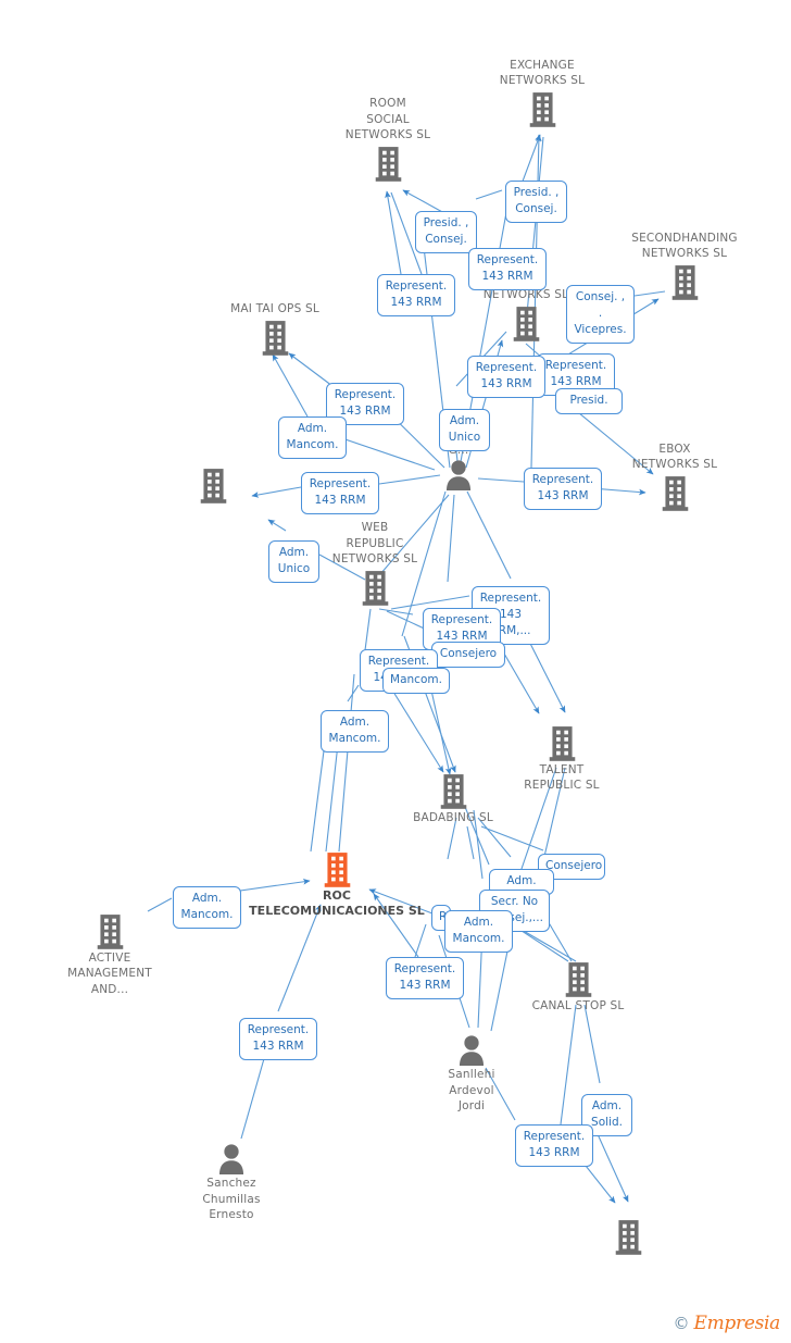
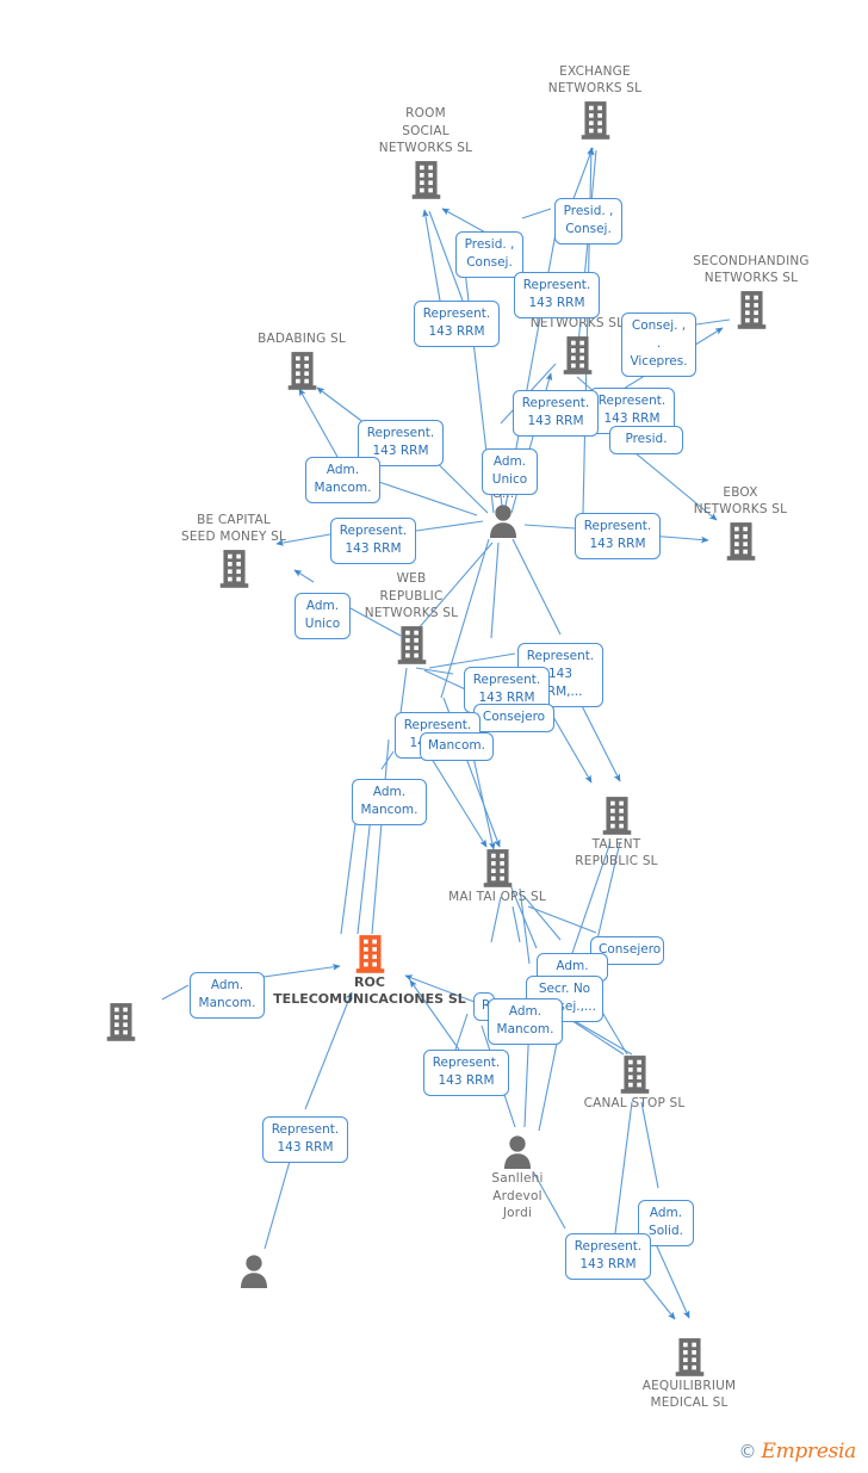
  EXCHANGE
  NETWORKS SL
  ROOM
  SOCIAL
  NETWORKS SL
  SECONDHANDING
  NETWORKS SL
- MAI TAI OPS SL
+ BADABING SL
  NETWORKS S
+ BE CAPITAL
+ SEED MONEY SL
  EBOX
  NETWORKS SL
  WEB
  REPUBLIC
  NETWORKS SL
  TALENT
  REPUBLIC SL
- BADABING SL
+ MAI TAI OPS SL
  ROC
  TELECOMUNICACIONES SL
- ACTIVE
- MANAGEMENT
- AND...
  CANAL STOP SL
+ AEQUILIBRIUM
+ MEDICAL SL
  Sanllehi
  Ardevol
  Jordi
- Sanchez
- Chumillas
- Ernesto
  Presid. ,
  Consej.
  Presid. ,
  Consej.
  Represent.
  143 RRM
  Represent.
  143 RRM
  Consej. ,
  . Vicepres.
  Represent.
  143 RRM
  Represent.
  143 RRM
  Presid.
  Represent.
  143 RRM
  Adm.
  Unico
  Adm.
  Mancom.
  Represent.
  143 RRM
  Represent.
  143 RRM
  Adm.
  Unico
  Represent.
  143 RM,...
  Represent.
  143 RRM
  Consejero
  Represent.
  Mancom.
  Adm.
  Mancom.
  Consejero
  Adm.
  Secr. No
  R
  Adm.
  Mancom.
  Adm.
  Mancom.
  Represent.
  143 RRM
  Represent.
  143 RRM
  Adm.
  Solid.
  Represent.
  143 RRM
  ©
  Empresia
